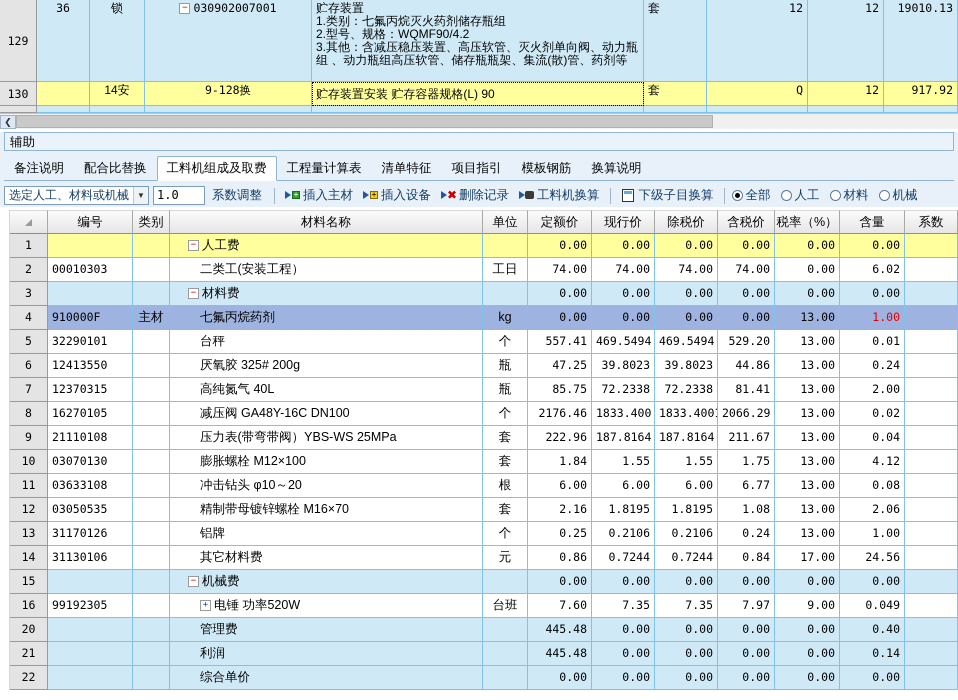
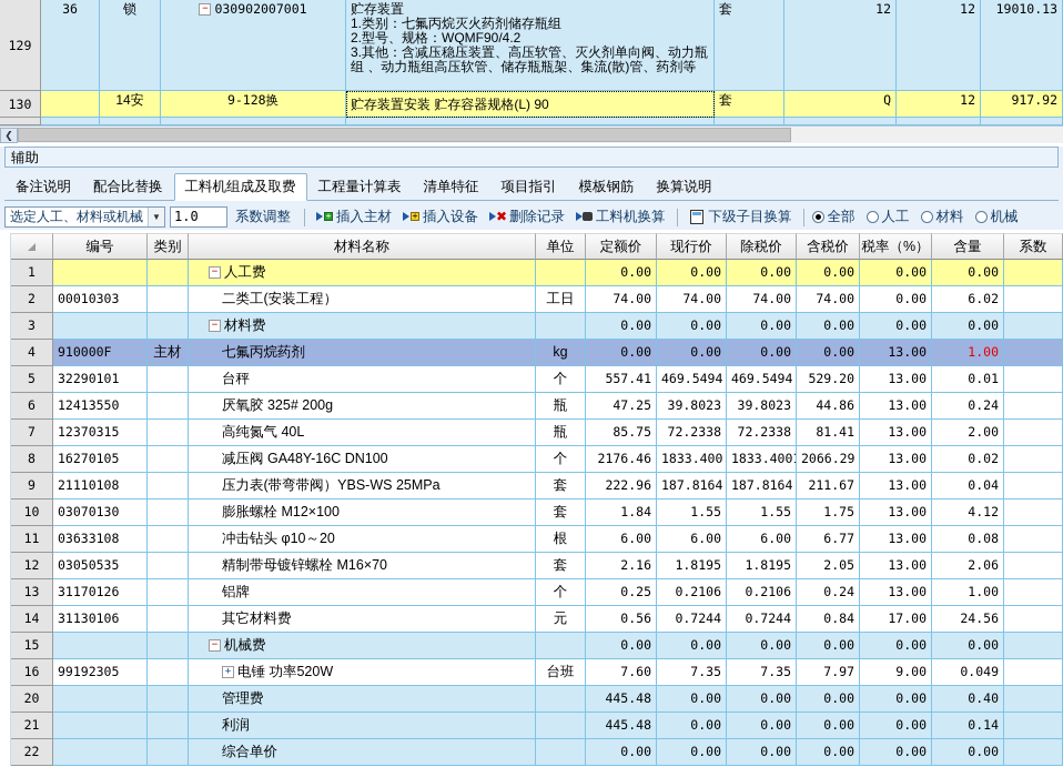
  129
  36
  锁
  − 030902007001
  贮存装置
  1.类别：七氟丙烷灭火药剂储存瓶组
  2.型号、规格：WQMF90/4.2
  3.其他：含减压稳压装置、高压软管、灭火剂单向阀、动力瓶组 、动力瓶组高压软管、储存瓶瓶架、集流(散)管、药剂等
  套
  12
  12
  19010.13
  130
  14安
  9-128换
  贮存装置安装 贮存容器规格(L) 90
  套
  Q
  12
  917.92
  ❮
  辅助
  备注说明
  配合比替换
  工料机组成及取费
  工程量计算表
  清单特征
  项目指引
  模板钢筋
  换算说明
  选定人工、材料或机械
  ▼
  1.0
  系数调整
  +
  插入主材
  +
  插入设备
  ✖
  删除记录
  工料机换算
  下级子目换算
  全部
  人工
  材料
  机械
  编号
  类别
  材料名称
  单位
  定额价
  现行价
  除税价
  含税价
  税率（%）
  含量
  系数
  1
  − 人工费
  0.00
  0.00
  0.00
  0.00
  0.00
  0.00
  2
  00010303
  二类工(安装工程）
  工日
  74.00
  74.00
  74.00
  74.00
  0.00
  6.02
  3
  − 材料费
  0.00
  0.00
  0.00
  0.00
  0.00
  0.00
  4
  910000F
  主材
  七氟丙烷药剂
  kg
  0.00
  0.00
  0.00
  0.00
  13.00
  1.00
  5
  32290101
  台秤
  个
  557.41
  469.5494
  469.5494
  529.20
  13.00
  0.01
  6
  12413550
  厌氧胶 325# 200g
  瓶
  47.25
  39.8023
  39.8023
  44.86
  13.00
  0.24
  7
  12370315
  高纯氮气 40L
  瓶
  85.75
  72.2338
  72.2338
  81.41
  13.00
  2.00
  8
  16270105
  减压阀 GA48Y-16C DN100
  个
  2176.46
  1833.400
  1833.400
  2066.29
  13.00
  0.02
  9
  21110108
  压力表(带弯带阀）YBS-WS 25MPa
  套
  222.96
  187.8164
  187.8164
  211.67
  13.00
  0.04
  10
  03070130
  膨胀螺栓 M12×100
  套
  1.84
  1.55
  1.55
  1.75
  13.00
  4.12
  11
  03633108
  冲击钻头 φ10～20
  根
  6.00
  6.00
  6.00
  6.77
  13.00
  0.08
  12
  03050535
  精制带母镀锌螺栓 M16×70
  套
  2.16
  1.8195
  1.8195
- 1.08
+ 2.05
  13.00
  2.06
  13
  31170126
  铝牌
  个
  0.25
  0.2106
  0.2106
  0.24
  13.00
  1.00
  14
  31130106
  其它材料费
  元
- 0.86
+ 0.56
  0.7244
  0.7244
  0.84
  17.00
  24.56
  15
  − 机械费
  0.00
  0.00
  0.00
  0.00
  0.00
  0.00
  16
  99192305
  + 电锤 功率520W
  台班
  7.60
  7.35
  7.35
  7.97
  9.00
  0.049
  20
  管理费
  445.48
  0.00
  0.00
  0.00
  0.00
  0.40
  21
  利润
  445.48
  0.00
  0.00
  0.00
  0.00
  0.14
  22
  综合单价
  0.00
  0.00
  0.00
  0.00
  0.00
  0.00
